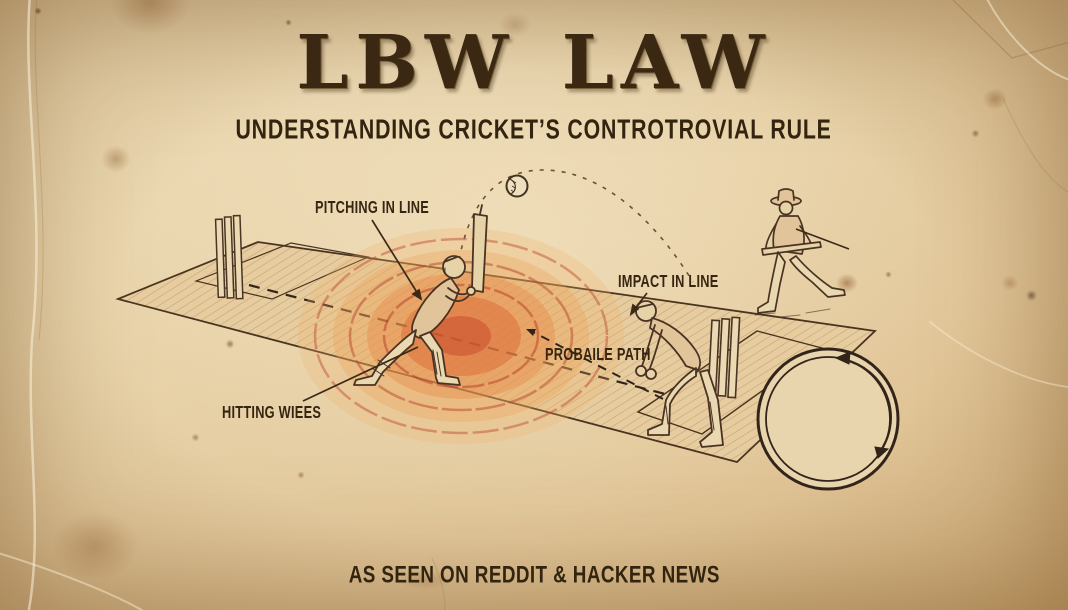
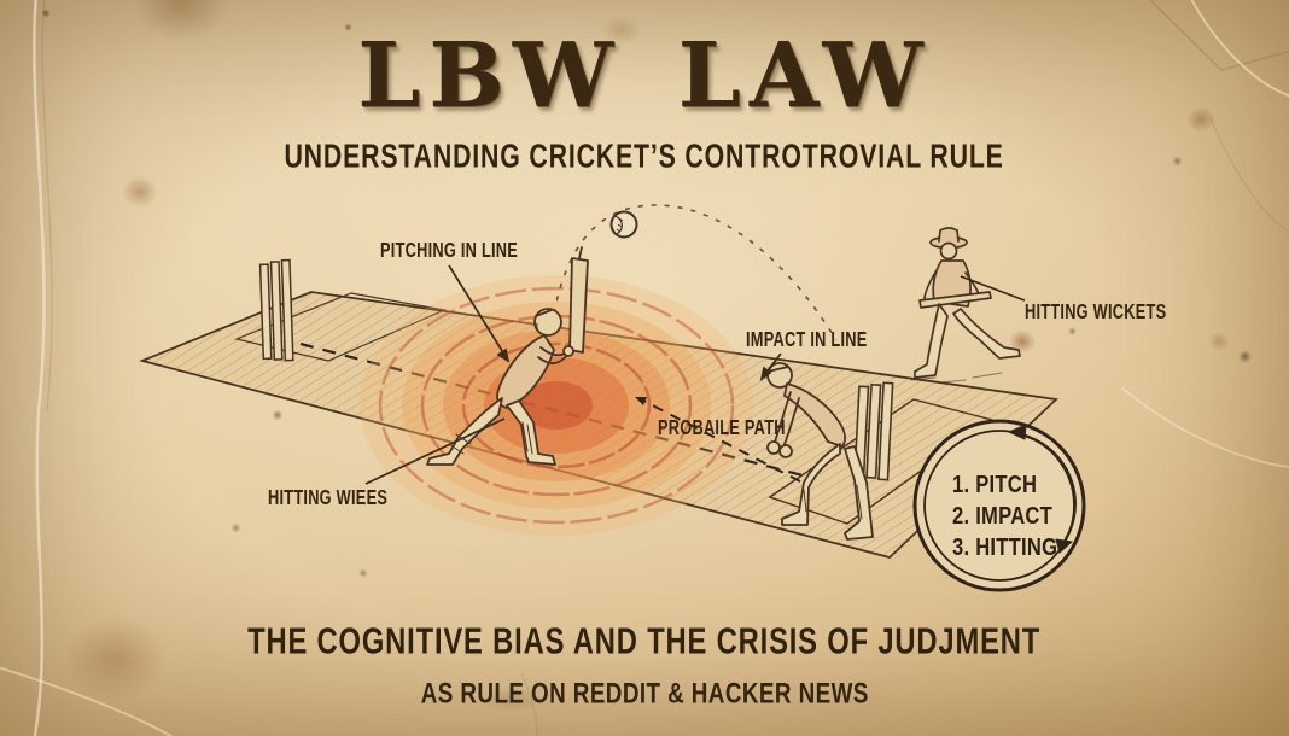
  LBW LAW
  UNDERSTANDING CRICKET’S CONTROTROVIAL RULE
  PITCHING IN LINE
  IMPACT IN LINE
  PROBAILE PATH
  HITTING WIEES
+ HITTING WICKETS
+ 1. PITCH
+ 2. IMPACT
+ 3. HITTING
+ THE COGNITIVE BIAS AND THE CRISIS OF JUDJMENT
- AS SEEN ON REDDIT & HACKER NEWS
+ AS RULE ON REDDIT & HACKER NEWS
